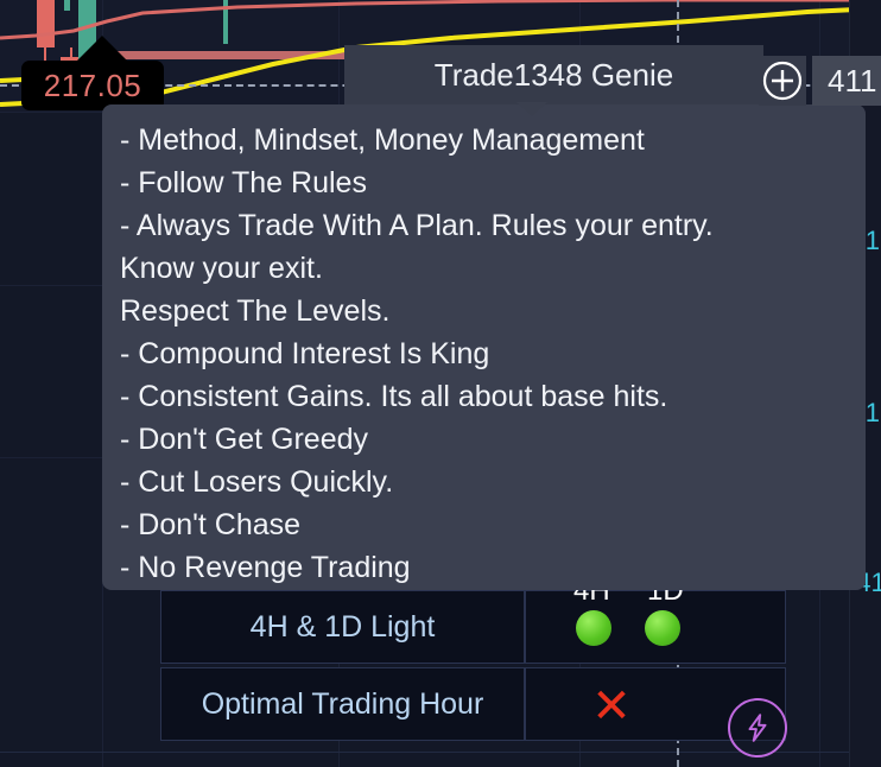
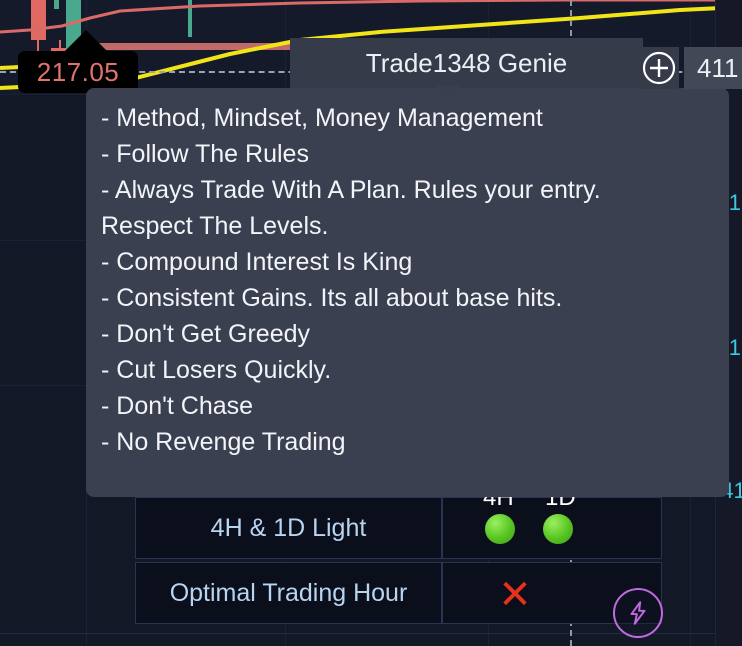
  1
  1
  217.05
  Trade1348 Genie
  411
  - Method, Mindset, Money Management
  - Follow The Rules
  - Always Trade With A Plan. Rules your entry.
- Know your exit.
  Respect The Levels.
  - Compound Interest Is King
  - Consistent Gains. Its all about base hits.
  - Don't Get Greedy
  - Cut Losers Quickly.
  - Don't Chase
  - No Revenge Trading
  4H & 1D Light
  4H
  1D
  Optimal Trading Hour
  ✕
